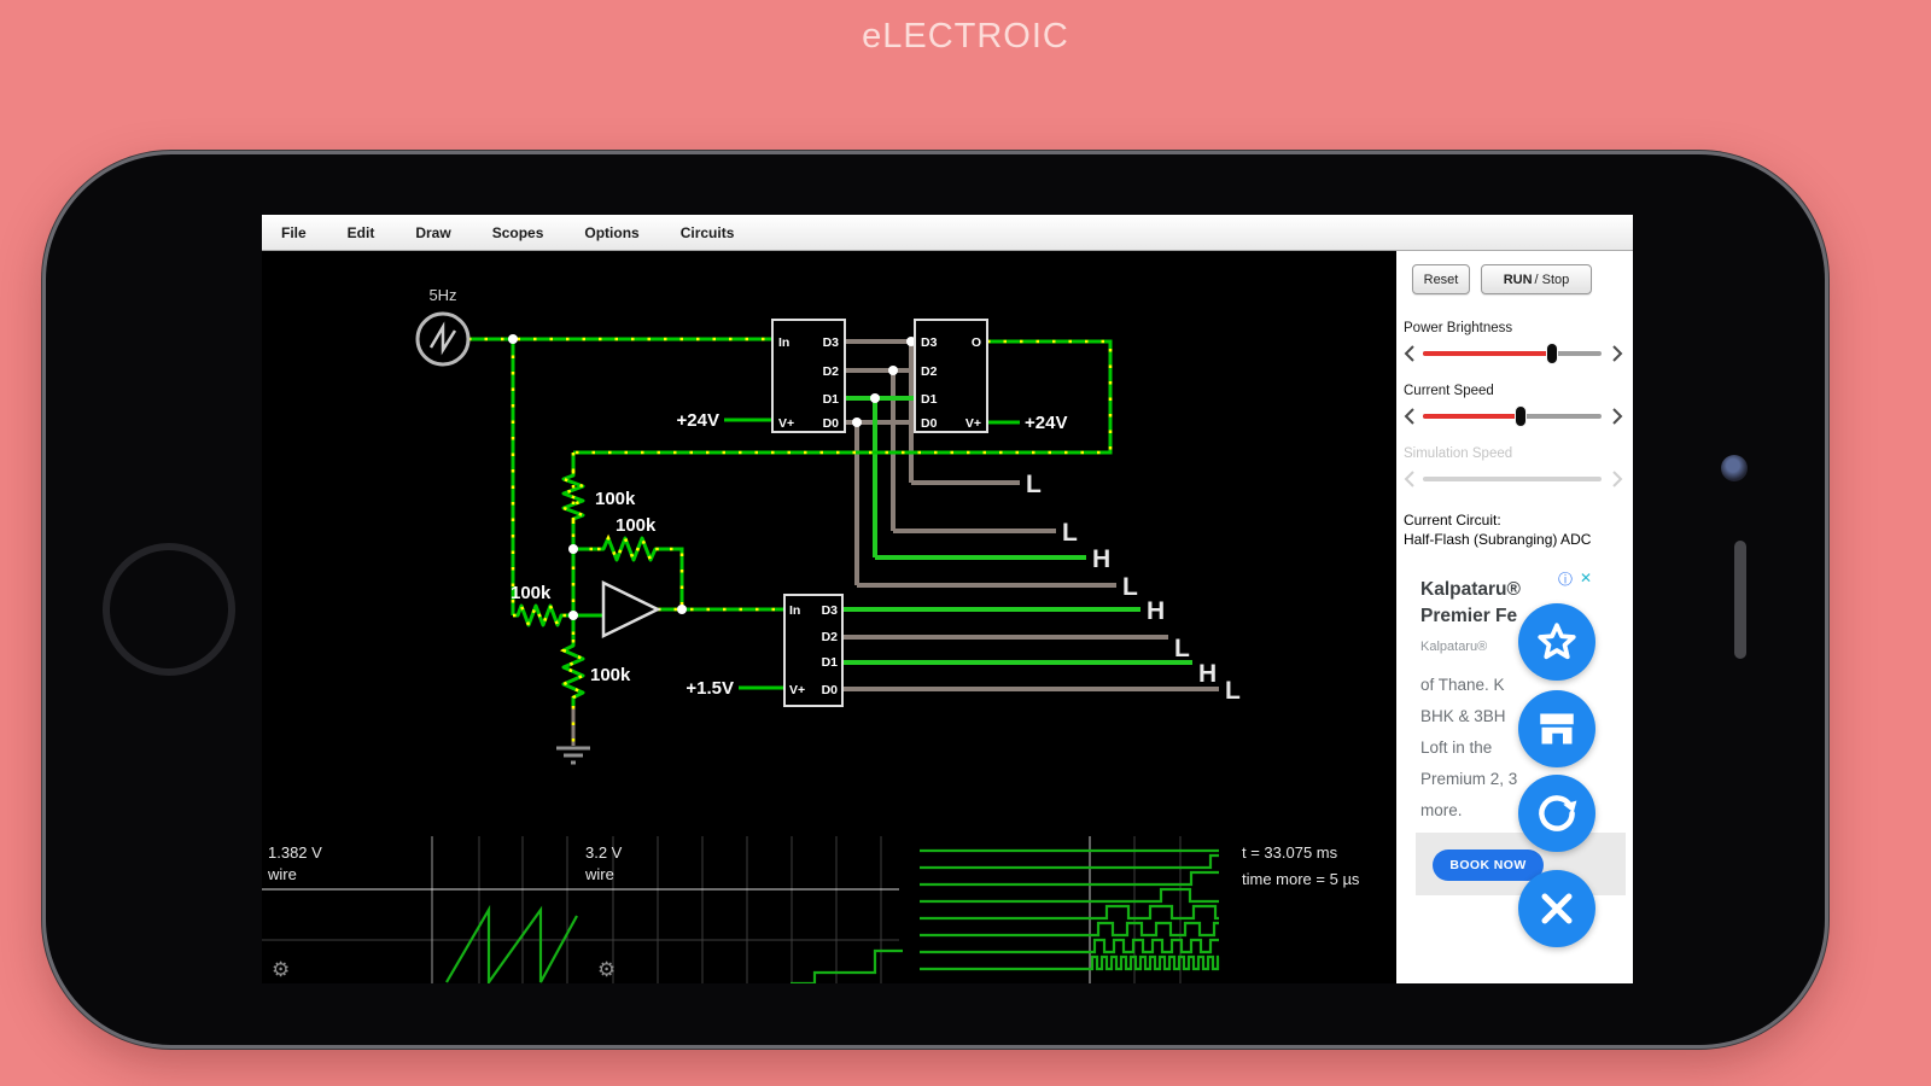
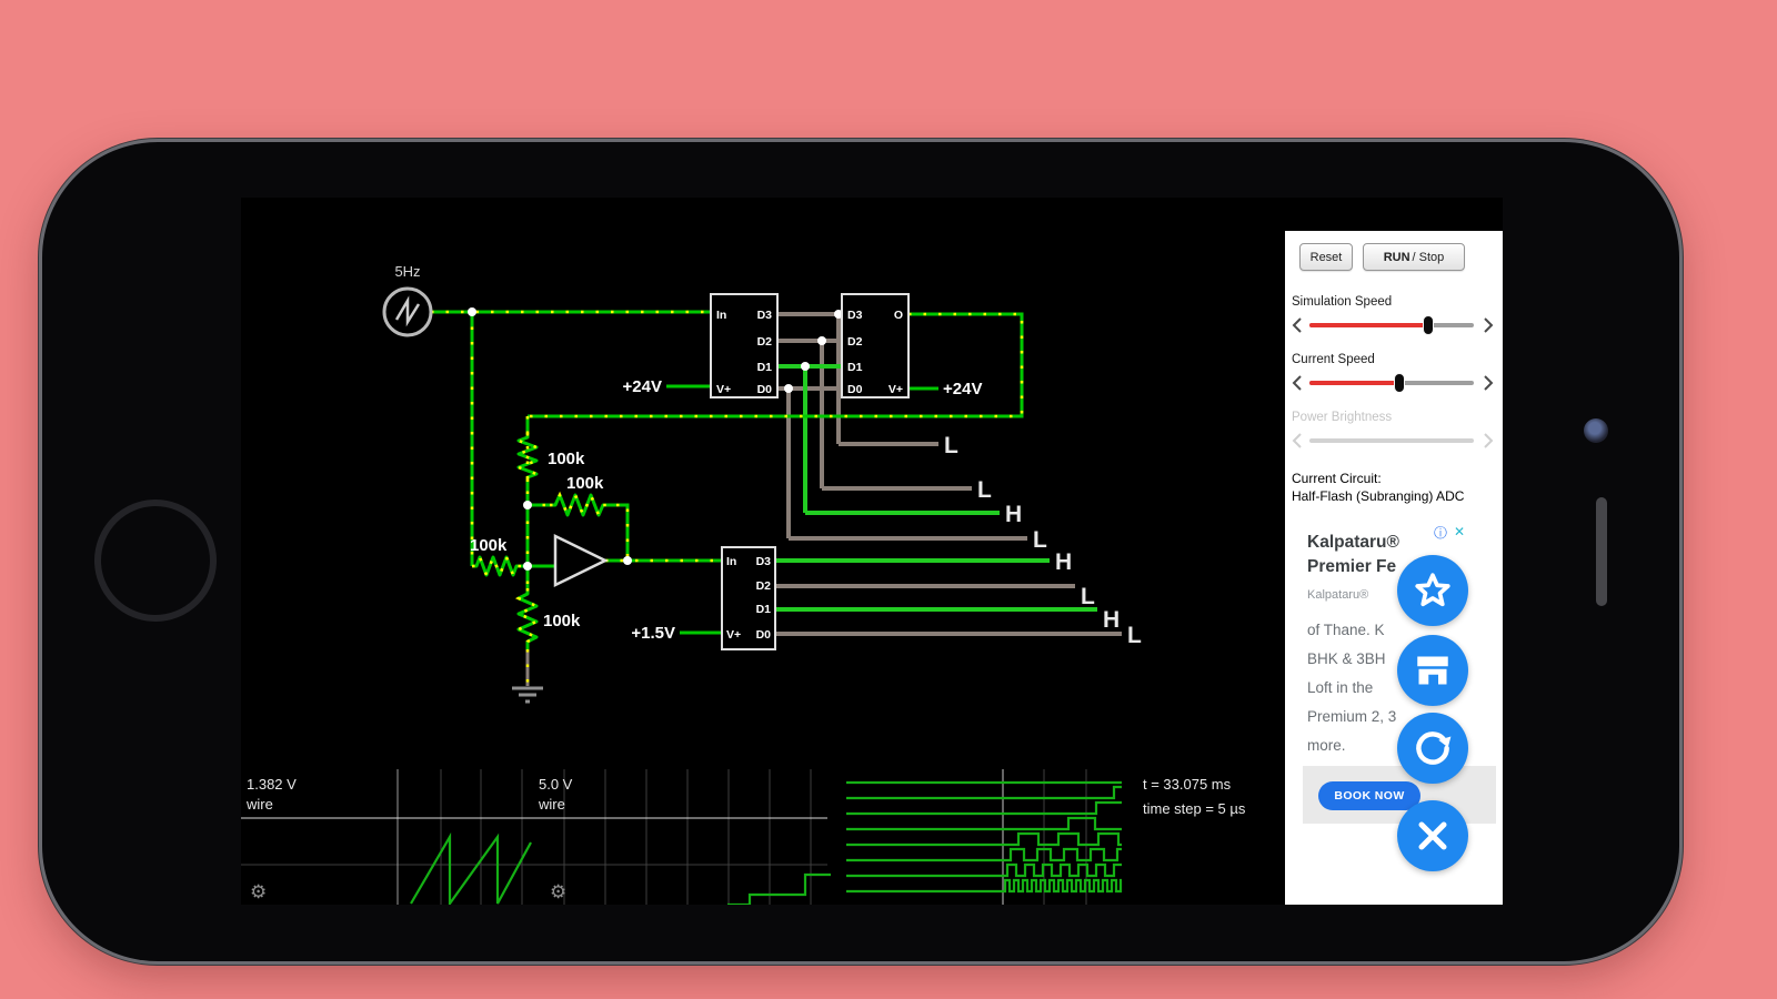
- eLECTROIC
- File
- Edit
- Draw
- Scopes
- Options
- Circuits
  5Hz
  In
  V+
  D3
  D2
  D1
  D0
  D3
  D2
  D1
  D0
  O
  V+
  In
  V+
  D3
  D2
  D1
  D0
  100k
  100k
  100k
  100k
  +24V
  +24V
  +1.5V
  L
  L
  H
  L
  H
  L
  H
  L
  1.382 V
  wire
- 3.2 V
+ 5.0 V
  wire
  t = 33.075 ms
- time more = 5 µs
+ time step = 5 µs
  ⚙
  ⚙
  Reset
  RUN
  / Stop
- Power Brightness
+ Simulation Speed
  Current Speed
- Simulation Speed
+ Power Brightness
  Current Circuit:
  Half-Flash (Subranging) ADC
  ⓘ
  ✕
  Kalpataru®
  Premier Fe
  Kalpataru®
  of Thane. K
  BHK & 3BH
  Loft in the
  Premium 2, 3
  more.
  BOOK NOW
